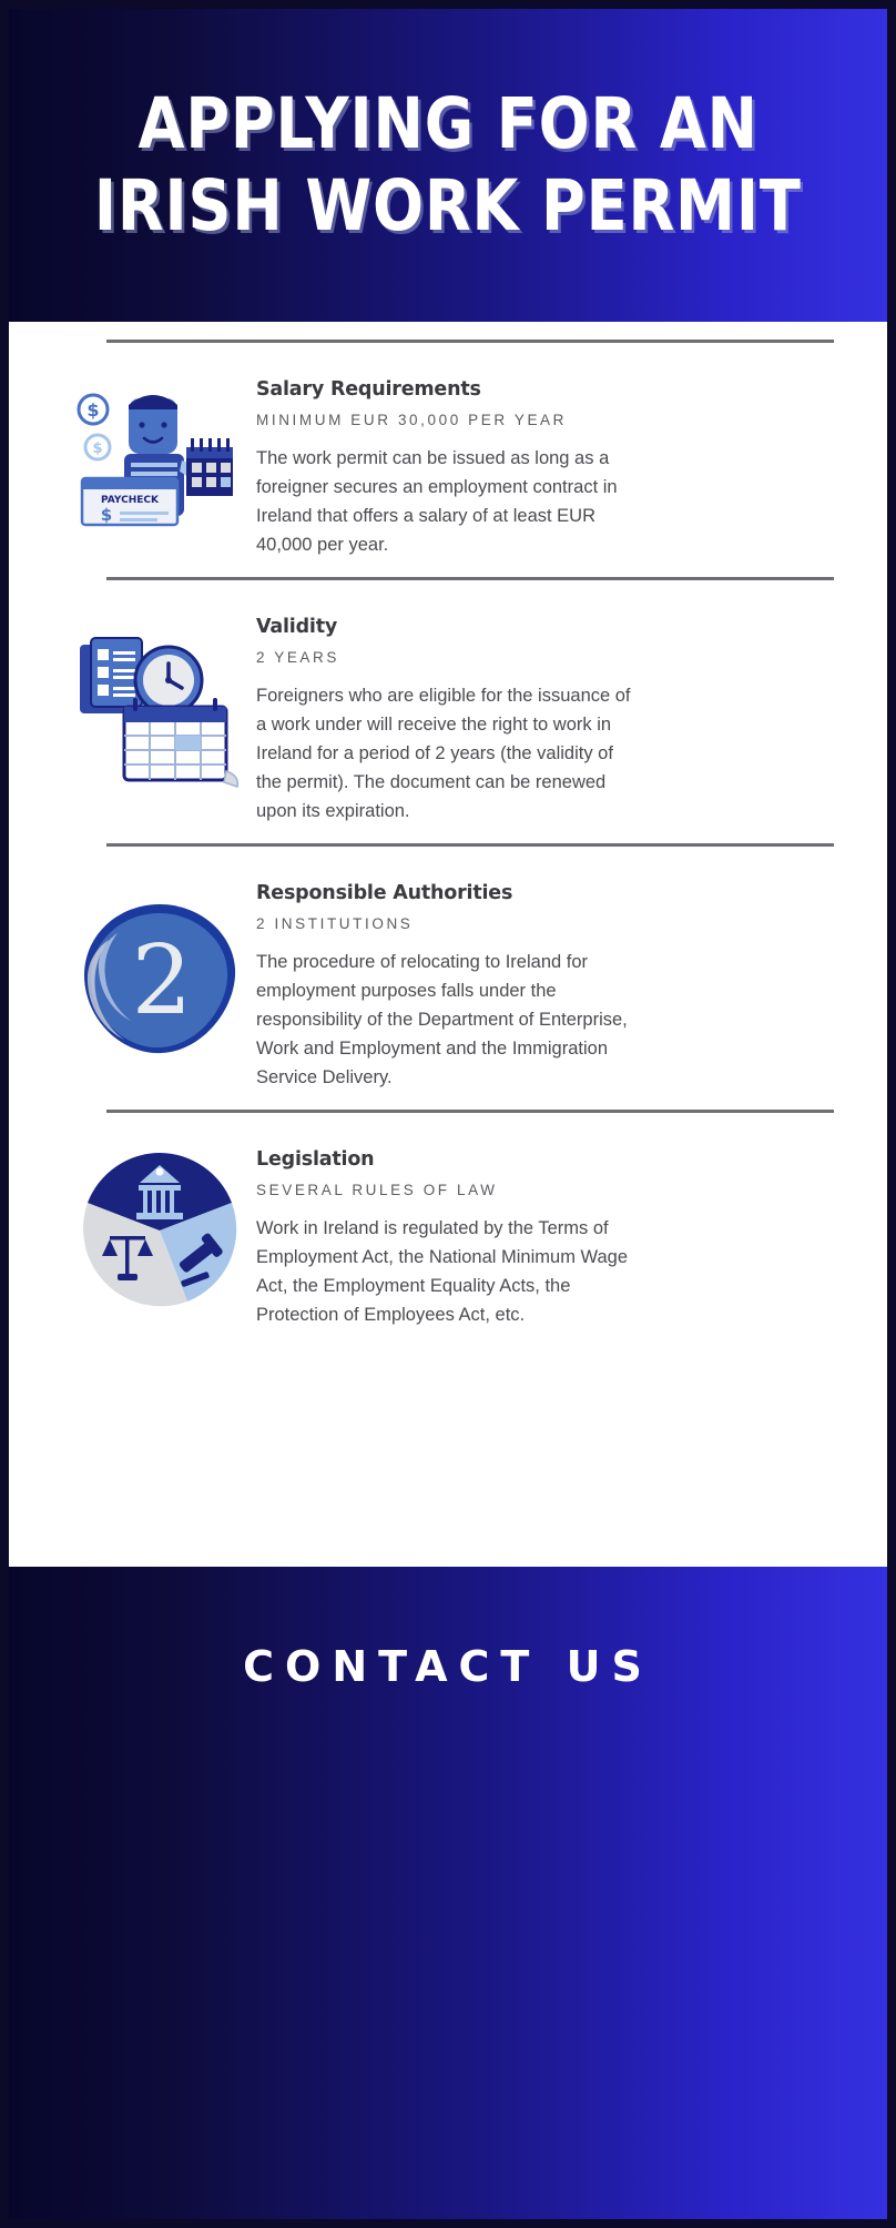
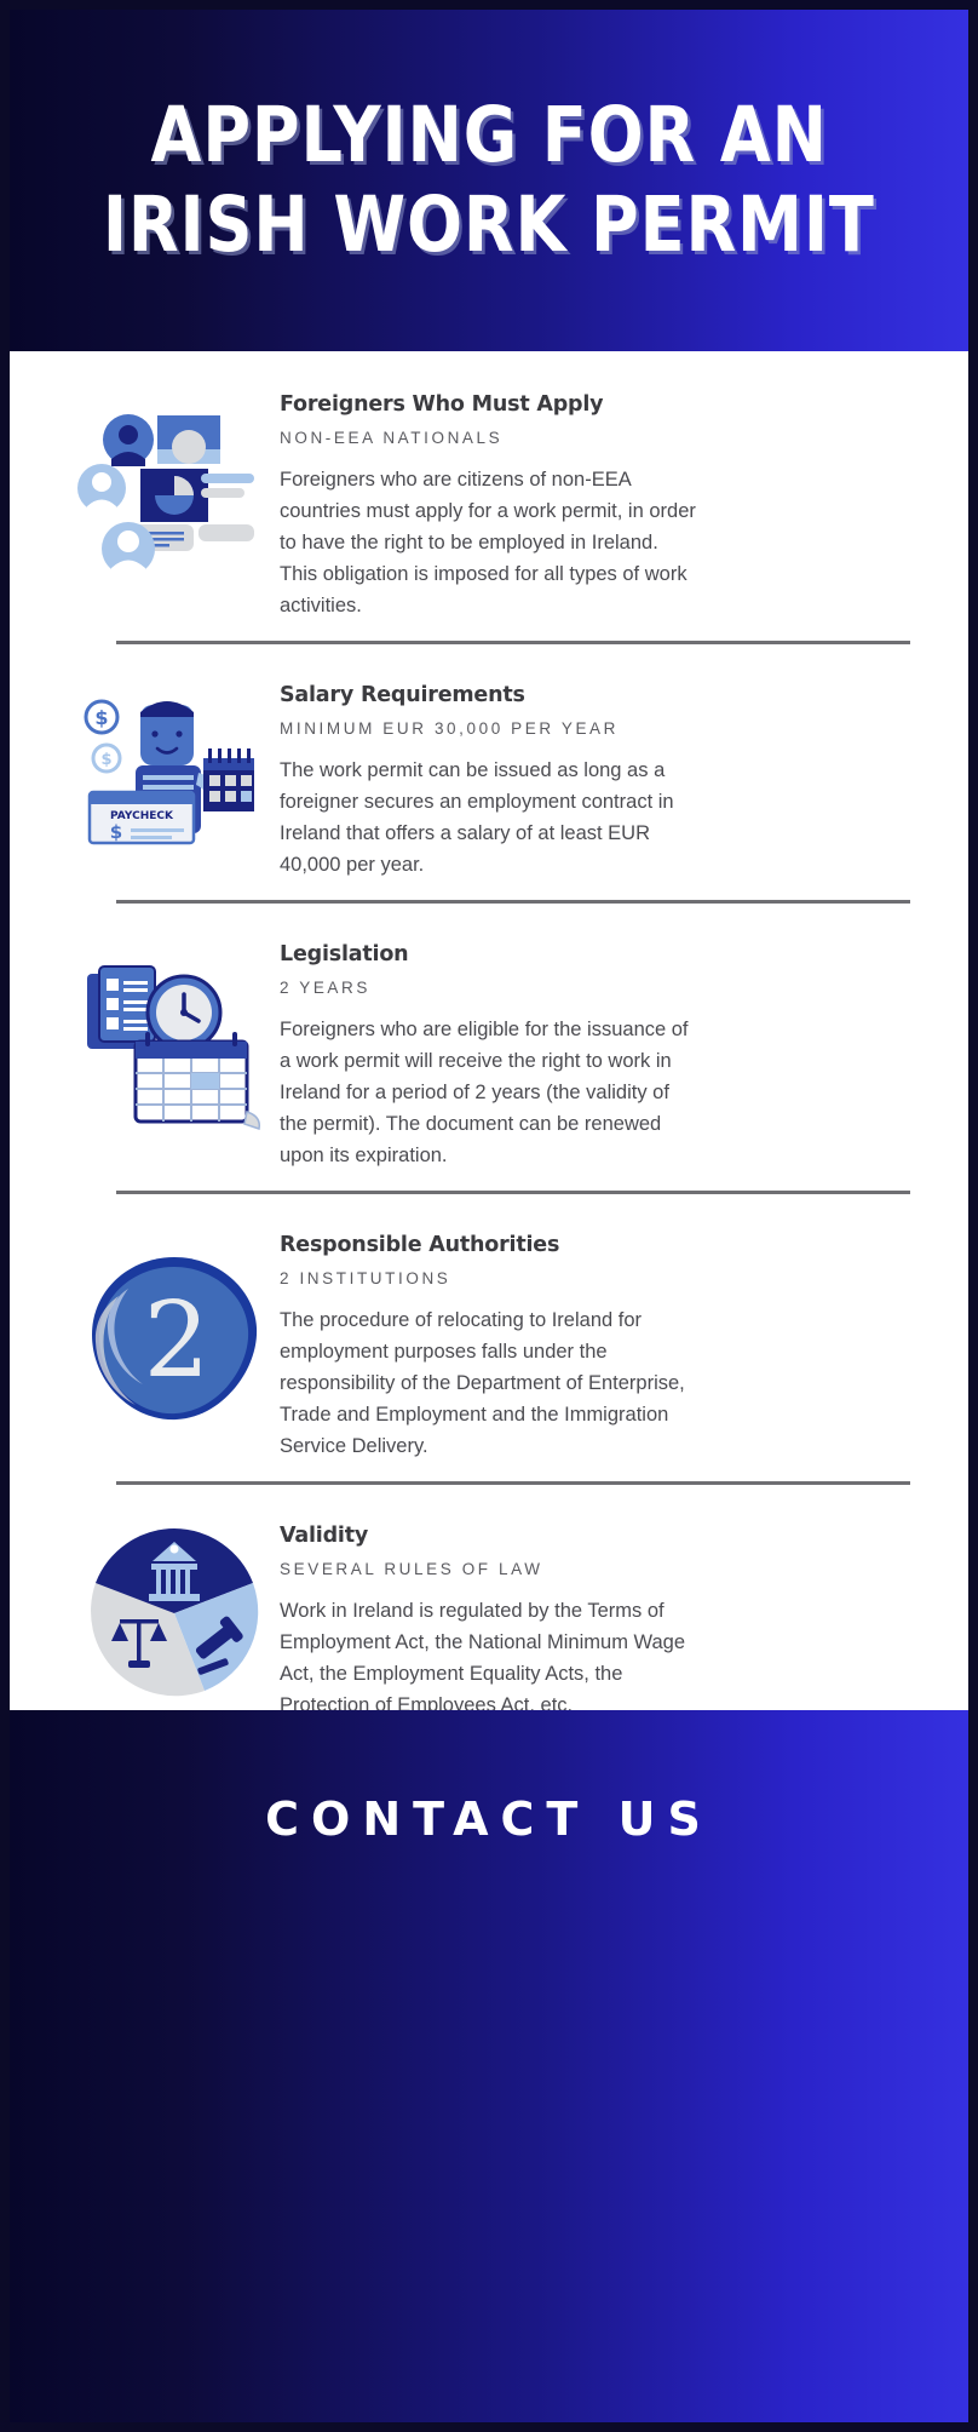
  APPLYING FOR AN
  IRISH WORK PERMIT
+ Foreigners Who Must Apply
+ NON-EEA NATIONALS
+ Foreigners who are citizens of non-EEA countries must apply for a work permit, in order to have the right to be employed in Ireland. This obligation is imposed for all types of work activities.
  $
  $
  PAYCHECK
  $
  Salary Requirements
  MINIMUM EUR 30,000 PER YEAR
  The work permit can be issued as long as a foreigner secures an employment contract in Ireland that offers a salary of at least EUR 40,000 per year.
- Validity
+ Legislation
  2 YEARS
- Foreigners who are eligible for the issuance of a work under will receive the right to work in Ireland for a period of 2 years (the validity of the permit). The document can be renewed upon its expiration.
+ Foreigners who are eligible for the issuance of a work permit will receive the right to work in Ireland for a period of 2 years (the validity of the permit). The document can be renewed upon its expiration.
  2
  Responsible Authorities
  2 INSTITUTIONS
- The procedure of relocating to Ireland for employment purposes falls under the responsibility of the Department of Enterprise, Work and Employment and the Immigration Service Delivery.
+ The procedure of relocating to Ireland for employment purposes falls under the responsibility of the Department of Enterprise, Trade and Employment and the Immigration Service Delivery.
- Legislation
+ Validity
  SEVERAL RULES OF LAW
  Work in Ireland is regulated by the Terms of Employment Act, the National Minimum Wage Act, the Employment Equality Acts, the Protection of Employees Act, etc.
  CONTACT US
